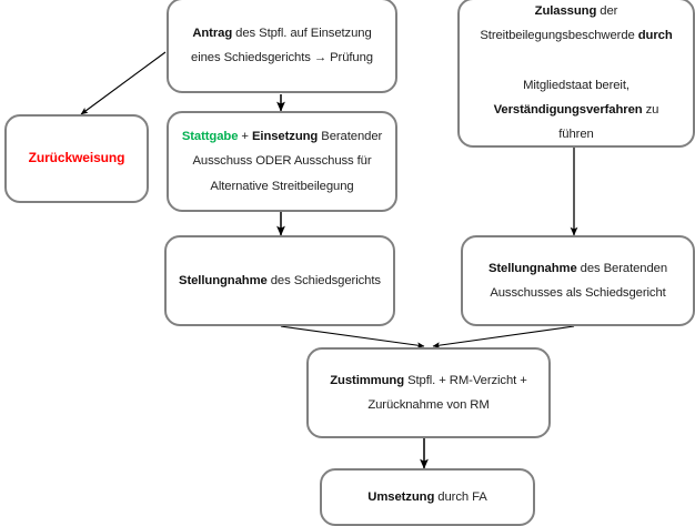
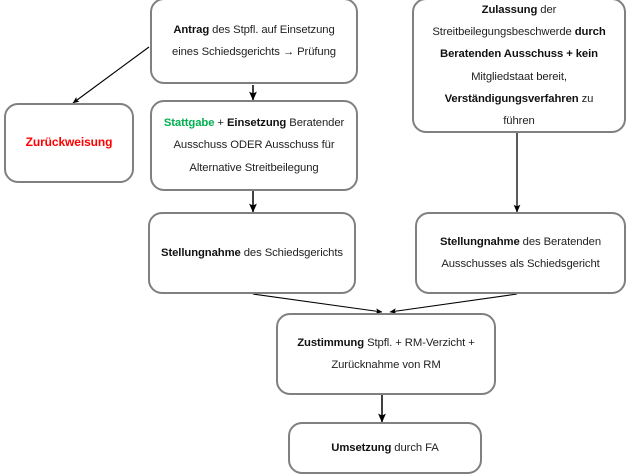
  Antrag des Stpfl. auf Einsetzung
  eines Schiedsgerichts → Prüfung
  Zulassung der
  Streitbeilegungsbeschwerde durch
+ Beratenden Ausschuss + kein
  Mitgliedstaat bereit,
  Verständigungsverfahren zu
  führen
  Zurückweisung
  Stattgabe + Einsetzung Beratender
  Ausschuss ODER Ausschuss für
  Alternative Streitbeilegung
  Stellungnahme des Schiedsgerichts
  Stellungnahme des Beratenden
  Ausschusses als Schiedsgericht
  Zustimmung Stpfl. + RM-Verzicht +
  Zurücknahme von RM
  Umsetzung durch FA
